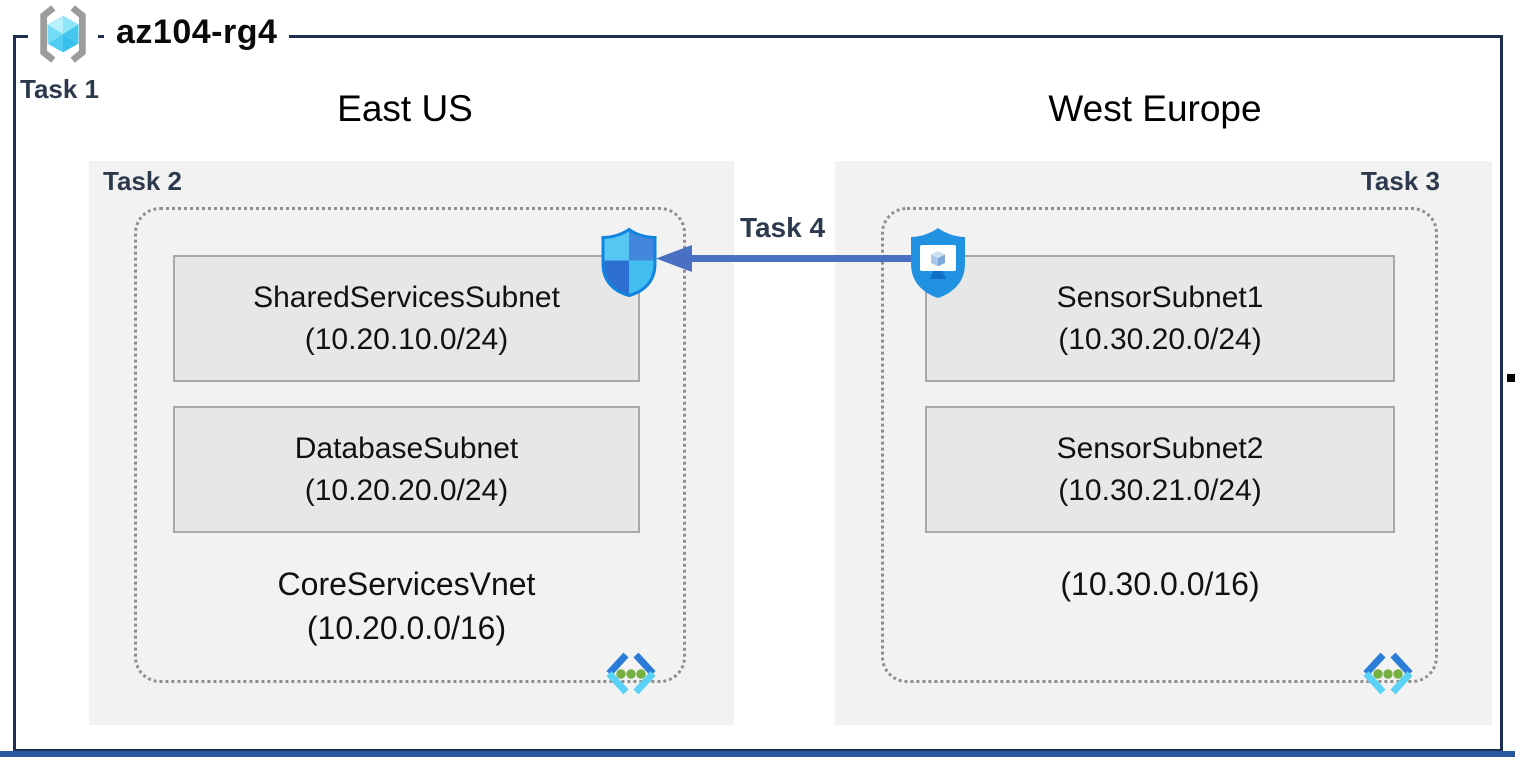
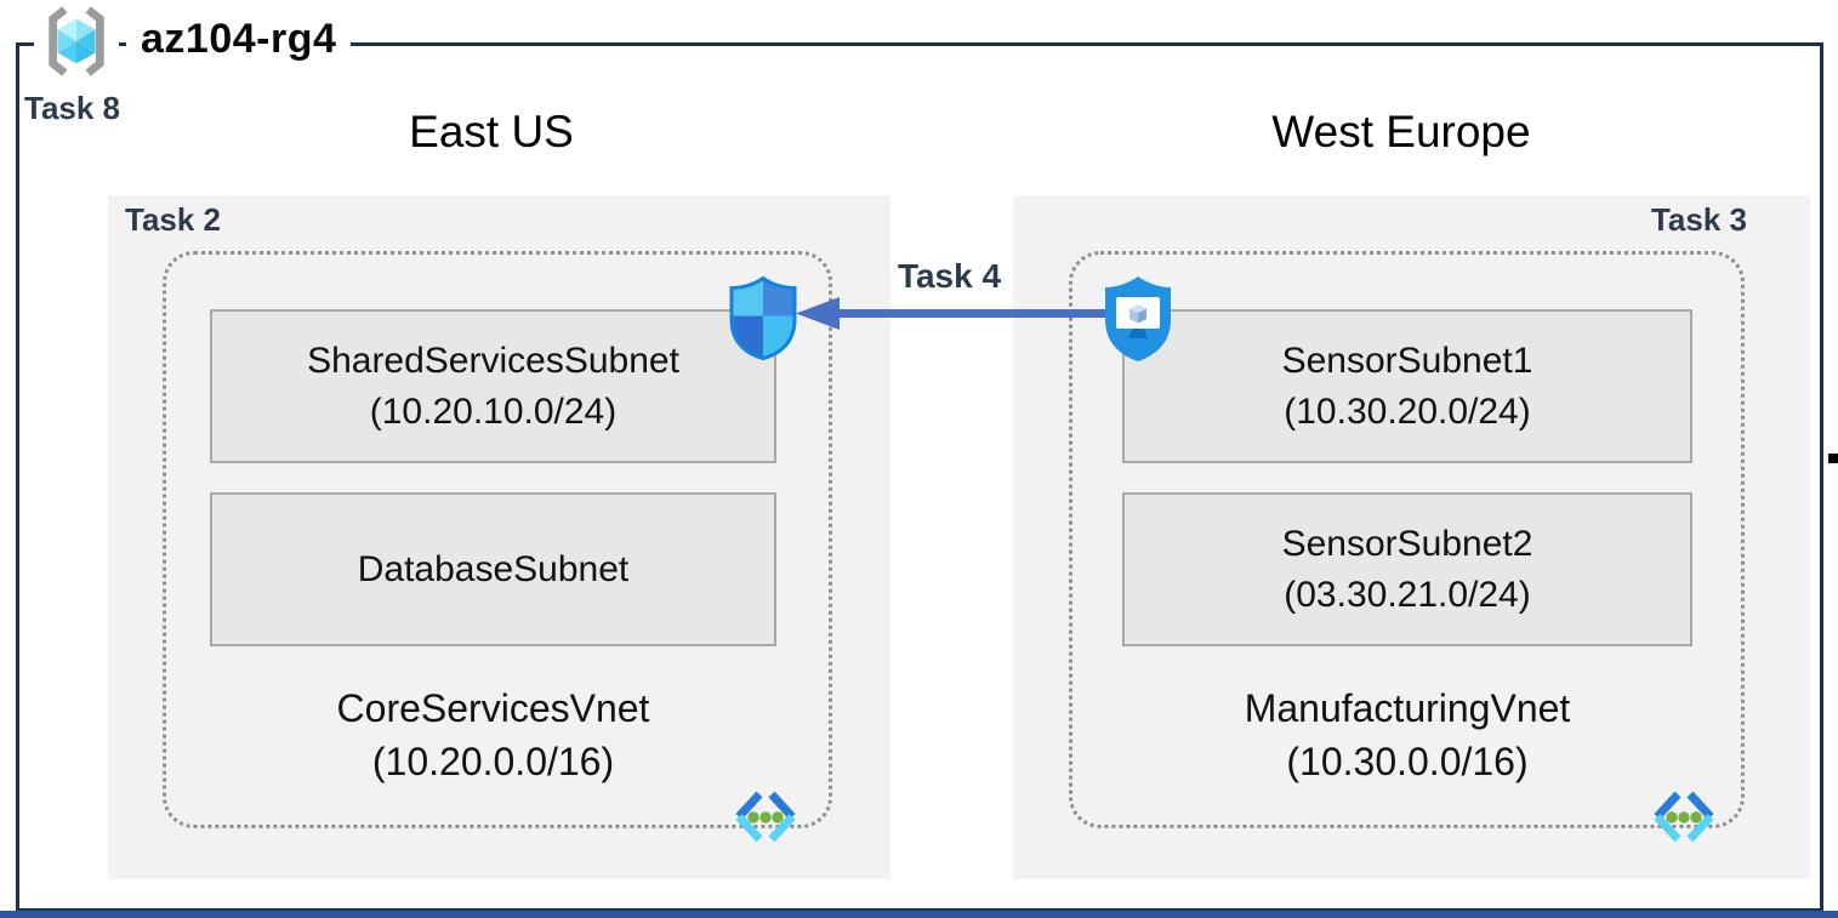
  az104-rg4
- Task 1
+ Task 8
  East US
  West Europe
  Task 2
  Task 3
  SharedServicesSubnet
  (10.20.10.0/24)
  DatabaseSubnet
- (10.20.20.0/24)
  CoreServicesVnet
  (10.20.0.0/16)
  SensorSubnet1
  (10.30.20.0/24)
  SensorSubnet2
- (10.30.21.0/24)
+ (03.30.21.0/24)
+ ManufacturingVnet
  (10.30.0.0/16)
  Task 4
